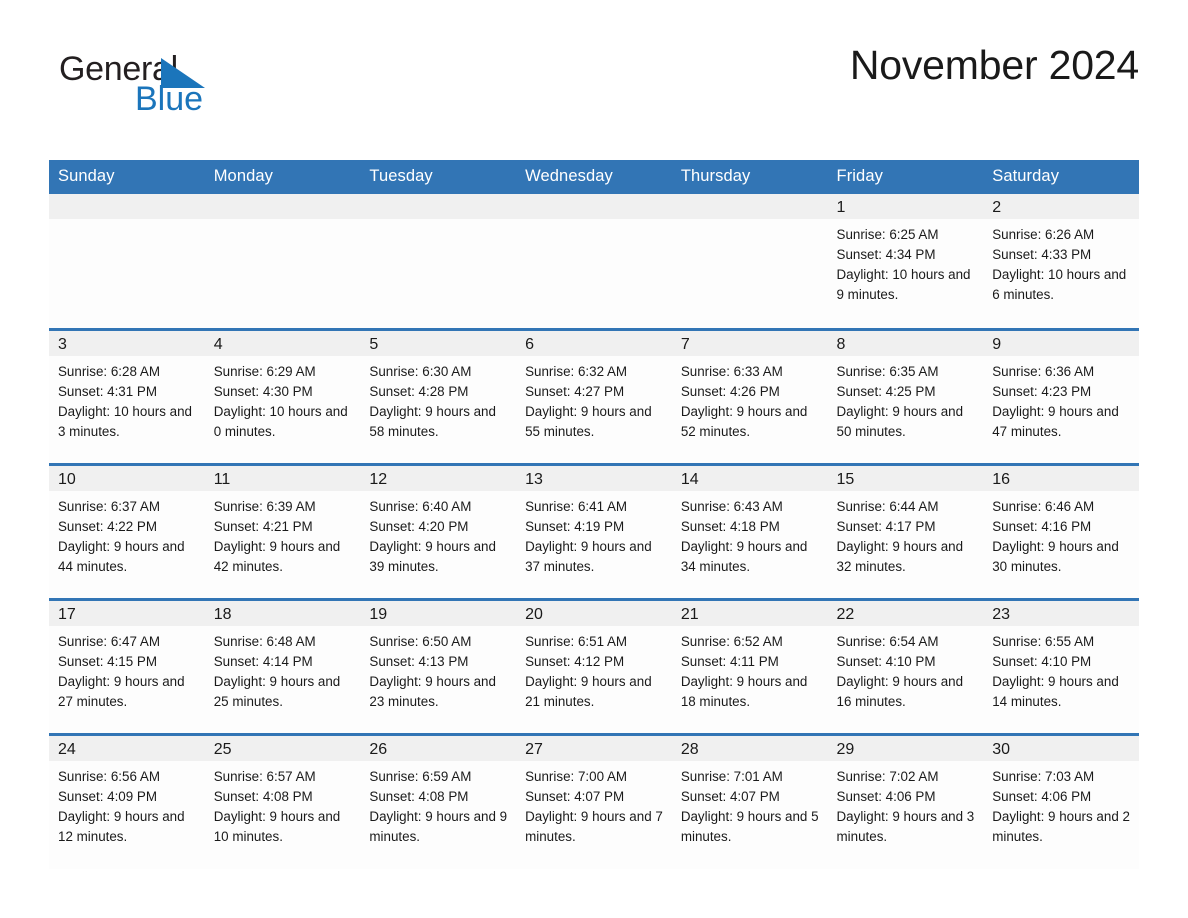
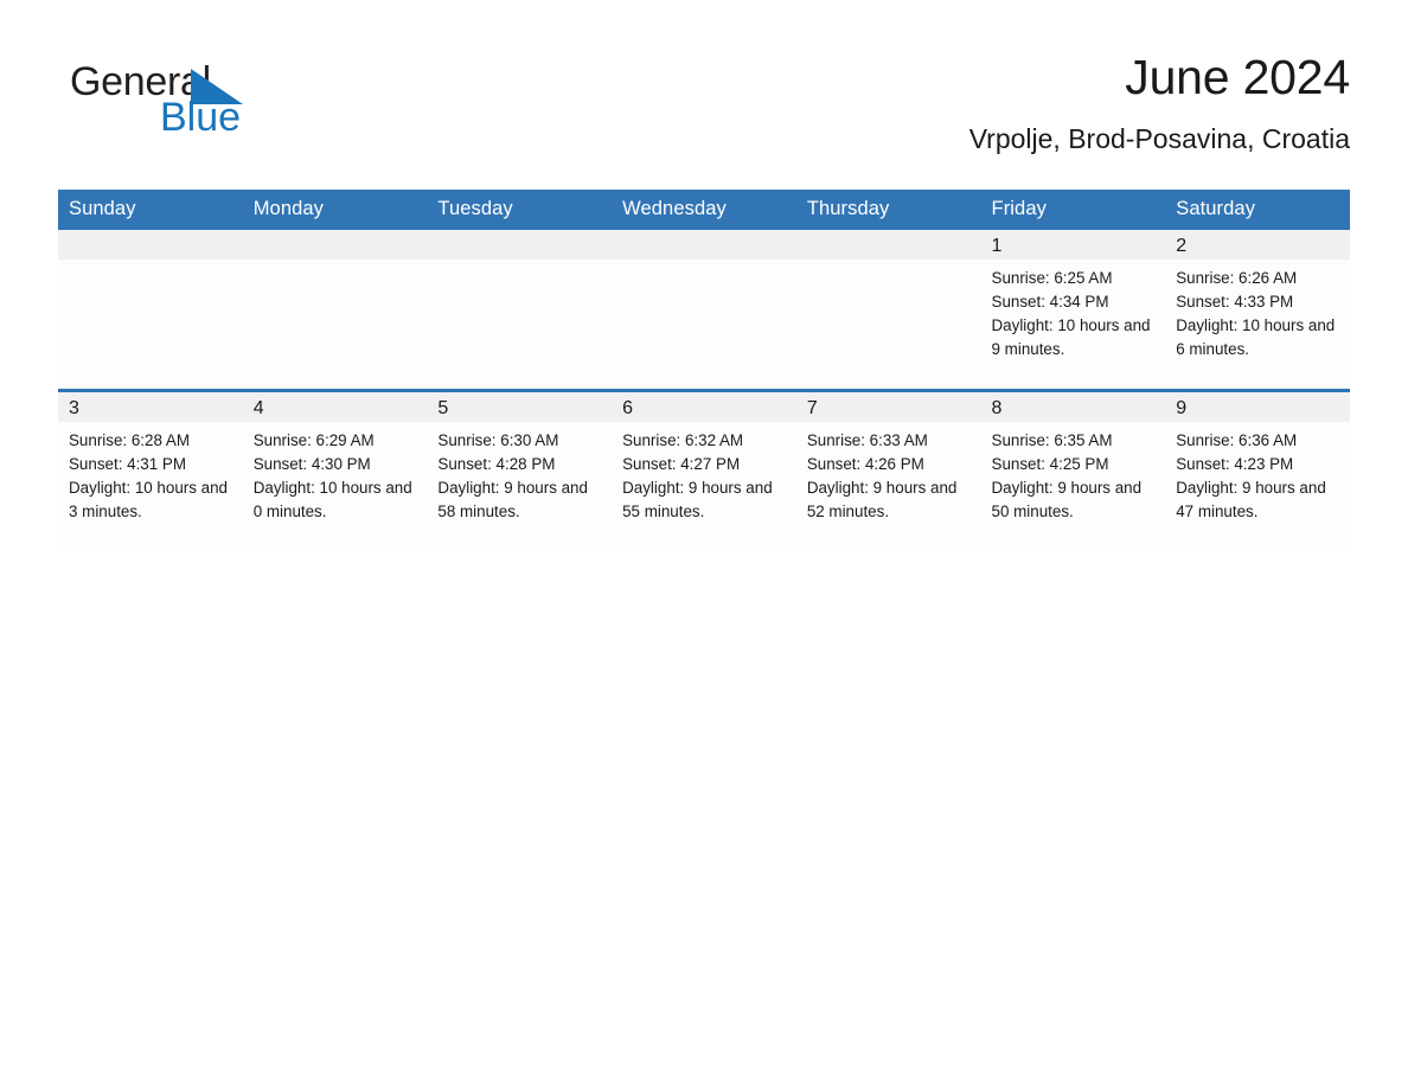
  Gener
  Blue
- November 2024
+ June 2024
+ Vrpolje, Brod-Posavina, Croatia
  Sunday	Monday	Tuesday	Wednesday	Thursday	Friday	Saturday
  					1Sunrise: 6:25 AMSunset: 4:34 PMDaylight: 10 hours and 9 minutes.	2Sunrise: 6:26 AMSunset: 4:33 PMDaylight: 10 hours and 6 minutes.
  3Sunrise: 6:28 AMSunset: 4:31 PMDaylight: 10 hours and 3 minutes.	4Sunrise: 6:29 AMSunset: 4:30 PMDaylight: 10 hours and 0 minutes.	5Sunrise: 6:30 AMSunset: 4:28 PMDaylight: 9 hours and 58 minutes.	6Sunrise: 6:32 AMSunset: 4:27 PMDaylight: 9 hours and 55 minutes.	7Sunrise: 6:33 AMSunset: 4:26 PMDaylight: 9 hours and 52 minutes.	8Sunrise: 6:35 AMSunset: 4:25 PMDaylight: 9 hours and 50 minutes.	9Sunrise: 6:36 AMSunset: 4:23 PMDaylight: 9 hours and 47 minutes.
- 10Sunrise: 6:37 AMSunset: 4:22 PMDaylight: 9 hours and 44 minutes.	11Sunrise: 6:39 AMSunset: 4:21 PMDaylight: 9 hours and 42 minutes.	12Sunrise: 6:40 AMSunset: 4:20 PMDaylight: 9 hours and 39 minutes.	13Sunrise: 6:41 AMSunset: 4:19 PMDaylight: 9 hours and 37 minutes.	14Sunrise: 6:43 AMSunset: 4:18 PMDaylight: 9 hours and 34 minutes.	15Sunrise: 6:44 AMSunset: 4:17 PMDaylight: 9 hours and 32 minutes.	16Sunrise: 6:46 AMSunset: 4:16 PMDaylight: 9 hours and 30 minutes.
- 17Sunrise: 6:47 AMSunset: 4:15 PMDaylight: 9 hours and 27 minutes.	18Sunrise: 6:48 AMSunset: 4:14 PMDaylight: 9 hours and 25 minutes.	19Sunrise: 6:50 AMSunset: 4:13 PMDaylight: 9 hours and 23 minutes.	20Sunrise: 6:51 AMSunset: 4:12 PMDaylight: 9 hours and 21 minutes.	21Sunrise: 6:52 AMSunset: 4:11 PMDaylight: 9 hours and 18 minutes.	22Sunrise: 6:54 AMSunset: 4:10 PMDaylight: 9 hours and 16 minutes.	23Sunrise: 6:55 AMSunset: 4:10 PMDaylight: 9 hours and 14 minutes.
- 24Sunrise: 6:56 AMSunset: 4:09 PMDaylight: 9 hours and 12 minutes.	25Sunrise: 6:57 AMSunset: 4:08 PMDaylight: 9 hours and 10 minutes.	26Sunrise: 6:59 AMSunset: 4:08 PMDaylight: 9 hours and 9 minutes.	27Sunrise: 7:00 AMSunset: 4:07 PMDaylight: 9 hours and 7 minutes.	28Sunrise: 7:01 AMSunset: 4:07 PMDaylight: 9 hours and 5 minutes.	29Sunrise: 7:02 AMSunset: 4:06 PMDaylight: 9 hours and 3 minutes.	30Sunrise: 7:03 AMSunset: 4:06 PMDaylight: 9 hours and 2 minutes.
